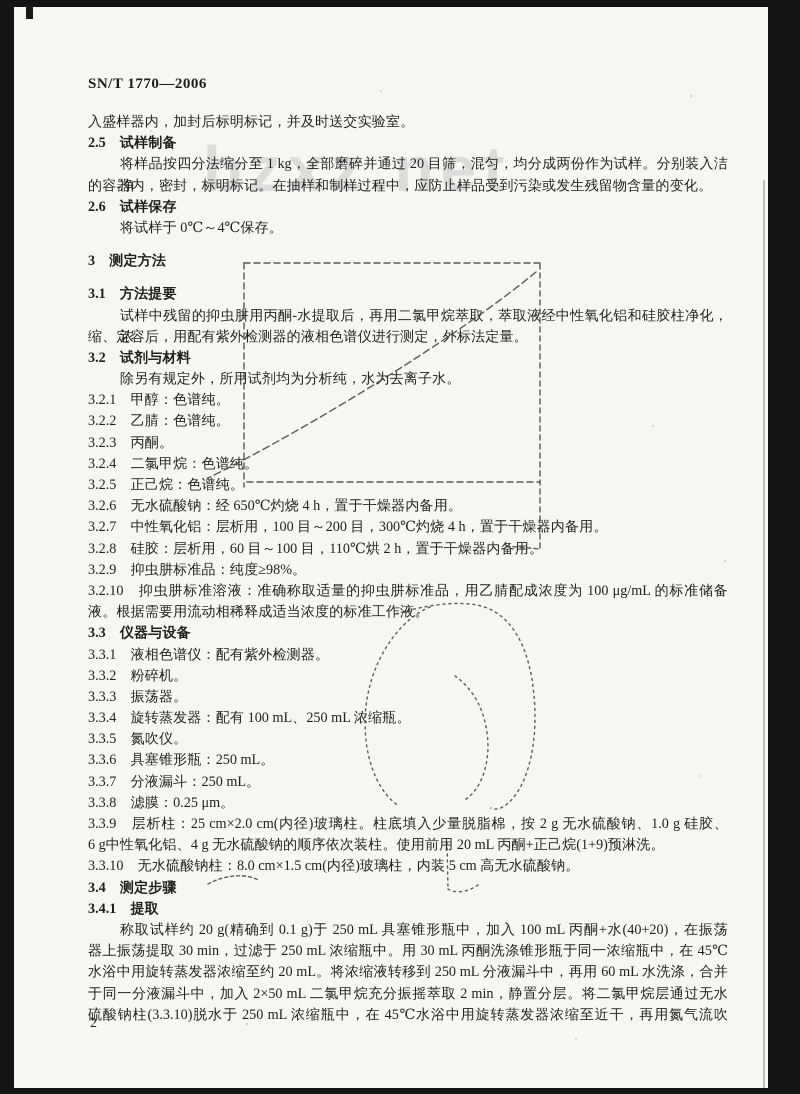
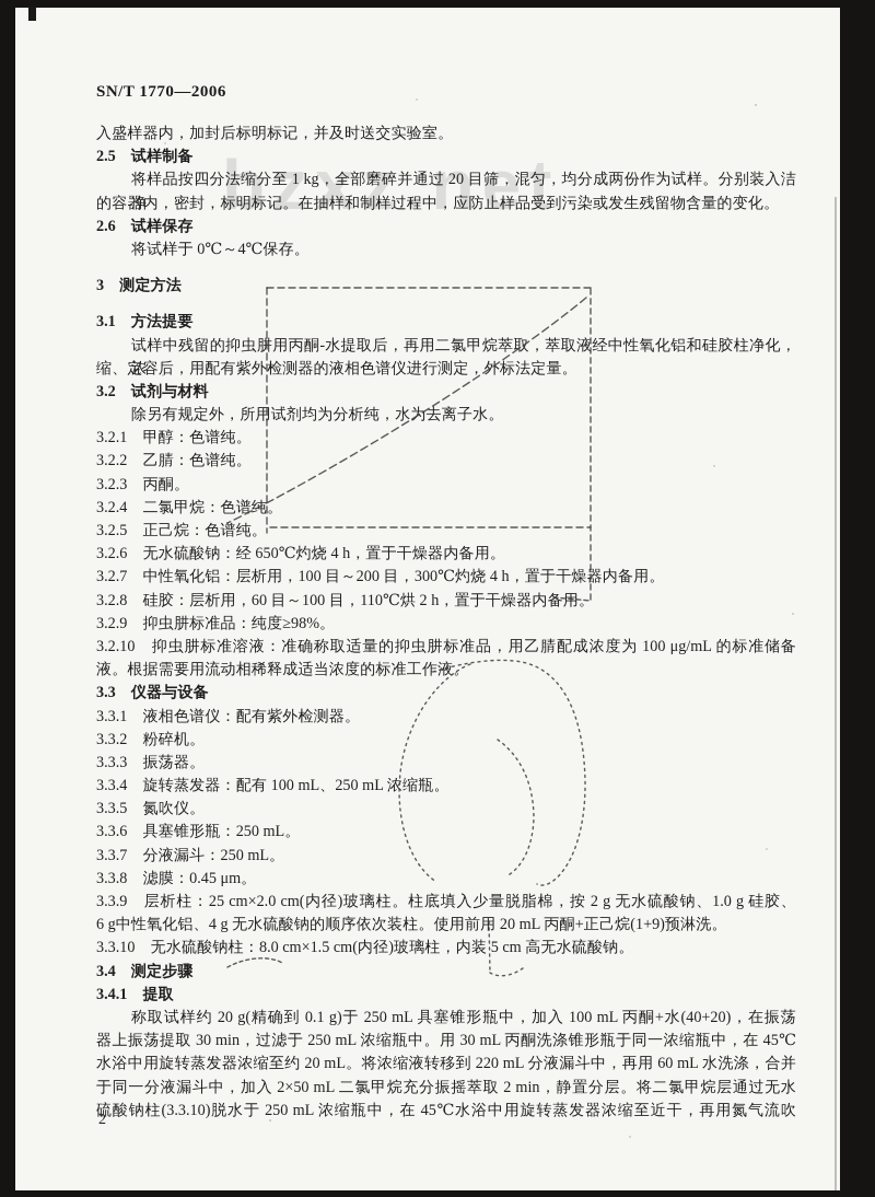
  bzxz.net
  SN/T 1770—2006
  入盛样器内，加封后标明标记，并及时送交实验室。
  2.5 试样制备
  将样品按四分法缩分至 1 kg，全部磨碎并通过 20 目筛，混匀，均分成两份作为试样。分别装入洁净
  的容器内，密封，标明标记。在抽样和制样过程中，应防止样品受到污染或发生残留物含量的变化。
  2.6 试样保存
  将试样于 0℃～4℃保存。
  3 测定方法
  3.1 方法提要
  试样中残留的抑虫肼用丙酮-水提取后，再用二氯甲烷萃取，萃取液经中性氧化铝和硅胶柱净化，浓
  缩、定容后，用配有紫外检测器的液相色谱仪进行测定，外标法定量。
  3.2 试剂与材料
  除另有规定外，所用试剂均为分析纯，水为去离子水。
  3.2.1 甲醇：色谱纯。
  3.2.2 乙腈：色谱纯。
  3.2.3 丙酮。
  3.2.4 二氯甲烷：色谱纯。
  3.2.5 正己烷：色谱纯。
  3.2.6 无水硫酸钠：经 650℃灼烧 4 h，置于干燥器内备用。
  3.2.7 中性氧化铝：层析用，100 目～200 目，300℃灼烧 4 h，置于干燥器内备用。
  3.2.8 硅胶：层析用，60 目～100 目，110℃烘 2 h，置于干燥器内备用。
  3.2.9 抑虫肼标准品：纯度≥98%。
  3.2.10 抑虫肼标准溶液：准确称取适量的抑虫肼标准品，用乙腈配成浓度为 100 μg/mL 的标准储备
  液。根据需要用流动相稀释成适当浓度的标准工作液。
  3.3 仪器与设备
  3.3.1 液相色谱仪：配有紫外检测器。
  3.3.2 粉碎机。
  3.3.3 振荡器。
  3.3.4 旋转蒸发器：配有 100 mL、250 mL 浓缩瓶。
  3.3.5 氮吹仪。
  3.3.6 具塞锥形瓶：250 mL。
  3.3.7 分液漏斗：250 mL。
- 3.3.8 滤膜：0.25 μm。
+ 3.3.8 滤膜：0.45 μm。
  3.3.9 层析柱：25 cm×2.0 cm(内径)玻璃柱。柱底填入少量脱脂棉，按 2 g 无水硫酸钠、1.0 g 硅胶、
  6 g中性氧化铝、4 g 无水硫酸钠的顺序依次装柱。使用前用 20 mL 丙酮+正己烷(1+9)预淋洗。
  3.3.10 无水硫酸钠柱：8.0 cm×1.5 cm(内径)玻璃柱，内装 5 cm 高无水硫酸钠。
  3.4 测定步骤
  3.4.1 提取
  称取试样约 20 g(精确到 0.1 g)于 250 mL 具塞锥形瓶中，加入 100 mL 丙酮+水(40+20)，在振荡
  器上振荡提取 30 min，过滤于 250 mL 浓缩瓶中。用 30 mL 丙酮洗涤锥形瓶于同一浓缩瓶中，在 45℃
- 水浴中用旋转蒸发器浓缩至约 20 mL。将浓缩液转移到 250 mL 分液漏斗中，再用 60 mL 水洗涤，合并
+ 水浴中用旋转蒸发器浓缩至约 20 mL。将浓缩液转移到 220 mL 分液漏斗中，再用 60 mL 水洗涤，合并
  于同一分液漏斗中，加入 2×50 mL 二氯甲烷充分振摇萃取 2 min，静置分层。将二氯甲烷层通过无水
  硫酸钠柱(3.3.10)脱水于 250 mL 浓缩瓶中，在 45℃水浴中用旋转蒸发器浓缩至近干，再用氮气流吹
  2
